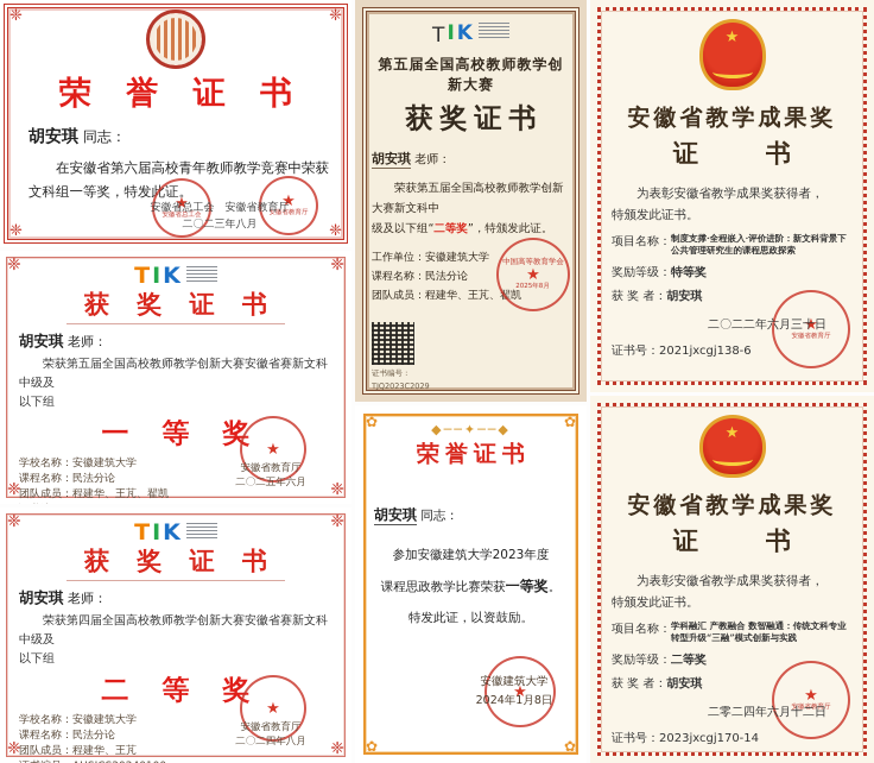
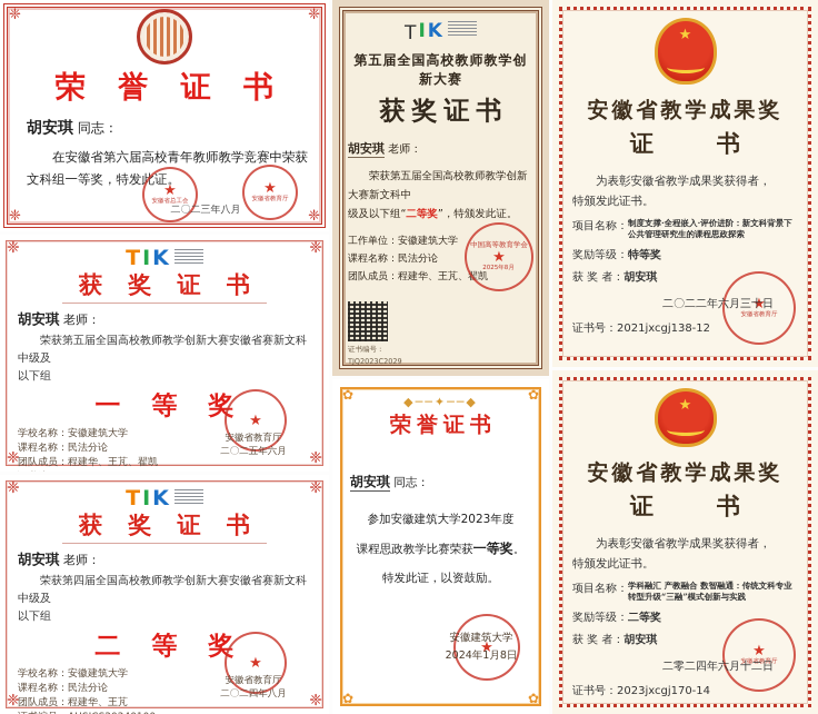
  ❈
  ❈
  ❈
  ❈
  荣 誉 证 书
  胡安琪 同志：
  在安徽省第六届高校青年教师教学竞赛中荣获
  文科组一等奖，特发此证。
  ★
  ★
- 安徽省总工会 安徽省教育厅
  二〇二三年八月
  ❈
  ❈
  ❈
  ❈
  T
  I
  K
  获 奖 证 书
  胡安琪 老师：
  荣获第五届全国高校教师教学创新大赛安徽省赛新文科中级及
  以下组
  一 等 奖
  学校名称：安徽建筑大学
  课程名称：民法分论
  团队成员：程建华、王芃、翟凯
  ★
  安徽省教育厅
  二〇二五年六月
  ❈
  ❈
  ❈
  ❈
  T
  I
  K
  获 奖 证 书
  胡安琪 老师：
  荣获第四届全国高校教师教学创新大赛安徽省赛新文科中级及
  以下组
  二 等 奖
  学校名称：安徽建筑大学
  课程名称：民法分论
  团队成员：程建华、王芃
  ★
  安徽省教育厅
  二〇二四年八月
  T
  I
  K
  第五届全国高校教师教学创新大赛
  获奖证书
  胡安琪 老师：
  荣获第五届全国高校教师教学创新大赛新文科中
  级及以下组“二等奖”，特颁发此证。
  工作单位：安徽建筑大学
  课程名称：民法分论
  团队成员：程建华、王芃、翟凯
  证书编号：
  TJQ2023C2029
  ★
  ✿
  ✿
  ✿
  ✿
  ◆──✦──◆
  荣誉证书
  胡安琪 同志：
  参加安徽建筑大学2023年度
  课程思政教学比赛荣获一等奖。
  特发此证，以资鼓励。
  ★
  安徽建筑大学
  2024年1月8日
  安徽省教学成果奖
  证 书
  为表彰安徽省教学成果奖获得者，
  特颁发此证书。
  项目名称：
  制度支撑·全程嵌入·评价进阶：新文科背景下公共管理研究生的课程思政探索
  奖励等级：
  特等奖
  获 奖 者：
  胡安琪
  二〇二二年六月三十日
- 证书号：2021jxcgj138-6
+ 证书号：2021jxcgj138-12
  ★
  安徽省教学成果奖
  证 书
  为表彰安徽省教学成果奖获得者，
  特颁发此证书。
  项目名称：
  学科融汇 产教融合 数智融通：传统文科专业转型升级“三融”模式创新与实践
  奖励等级：
  二等奖
  获 奖 者：
  胡安琪
  二零二四年六月十二日
  证书号：2023jxcgj170-14
  ★
